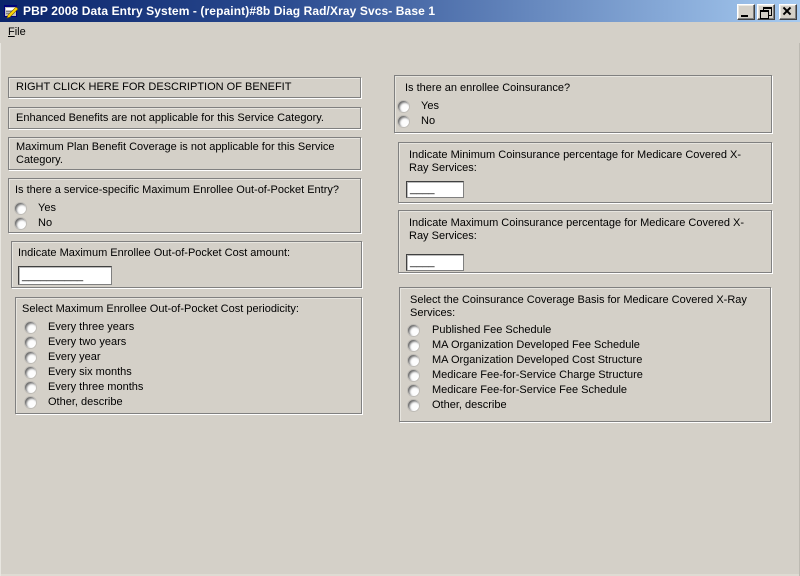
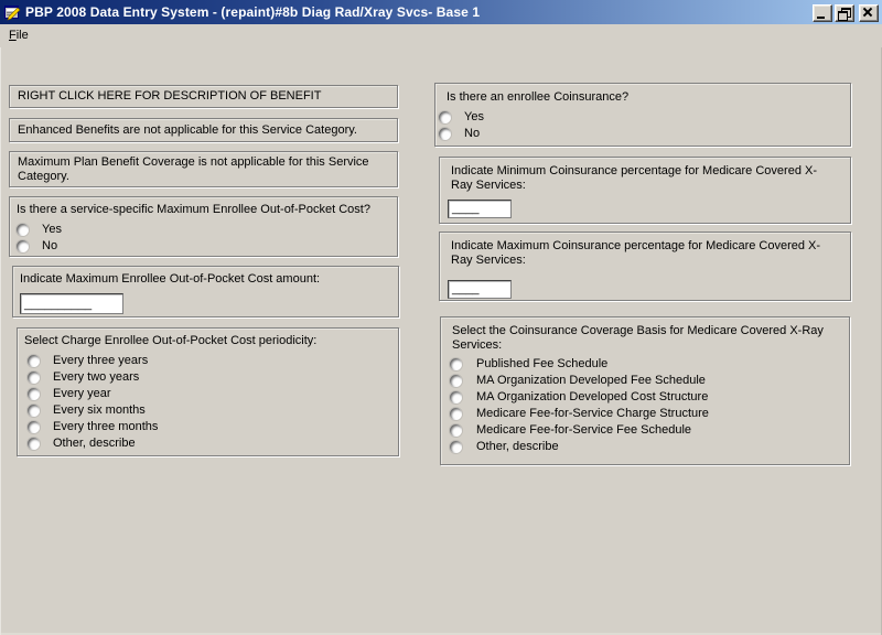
  PBP 2008 Data Entry System - (repaint)#8b Diag Rad/Xray Svcs- Base 1
  File
  RIGHT CLICK HERE FOR DESCRIPTION OF BENEFIT
  Enhanced Benefits are not applicable for this Service Category.
  Maximum Plan Benefit Coverage is not applicable for this Service Category.
- Is there a service-specific Maximum Enrollee Out-of-Pocket Entry?
+ Is there a service-specific Maximum Enrollee Out-of-Pocket Cost?
  Yes
  No
  Indicate Maximum Enrollee Out-of-Pocket Cost amount:
  __________
- Select Maximum Enrollee Out-of-Pocket Cost periodicity:
+ Select Charge Enrollee Out-of-Pocket Cost periodicity:
  Every three years
  Every two years
  Every year
  Every six months
  Every three months
  Other, describe
  Is there an enrollee Coinsurance?
  Yes
  No
  Indicate Minimum Coinsurance percentage for Medicare Covered X-Ray Services:
  ____
  Indicate Maximum Coinsurance percentage for Medicare Covered X-Ray Services:
  ____
  Select the Coinsurance Coverage Basis for Medicare Covered X-Ray Services:
  Published Fee Schedule
  MA Organization Developed Fee Schedule
  MA Organization Developed Cost Structure
  Medicare Fee-for-Service Charge Structure
  Medicare Fee-for-Service Fee Schedule
  Other, describe
